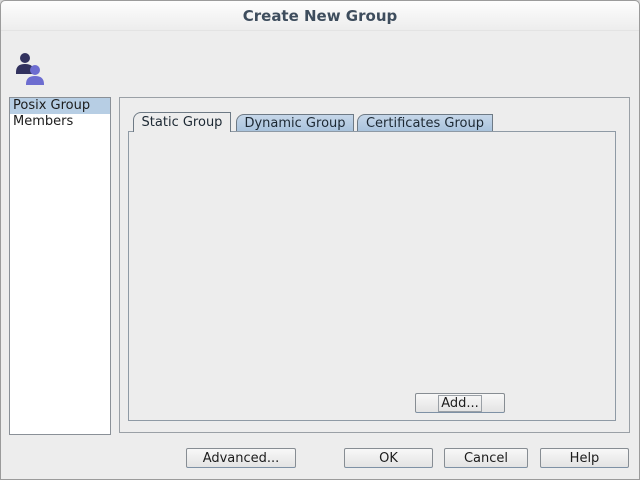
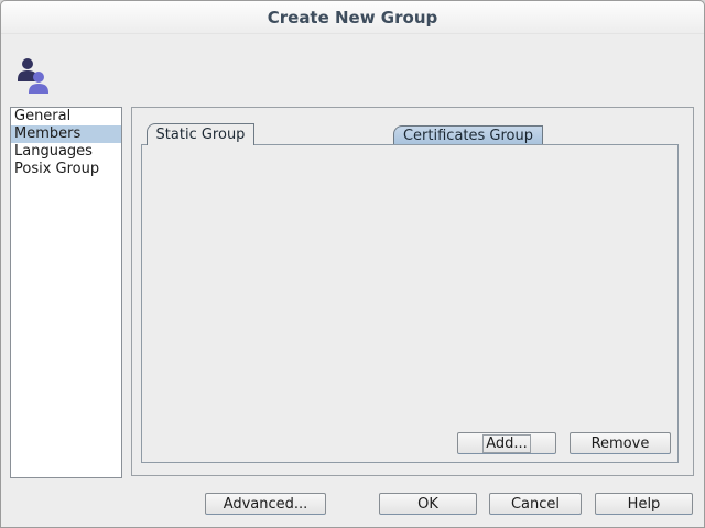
  Create New Group
+ General
- Posix Group
+ Members
+ Languages
- Members
+ Posix Group
  Static Group
- Dynamic Group
  Certificates Group
  Add...
+ Remove
  Advanced...
  OK
  Cancel
  Help
